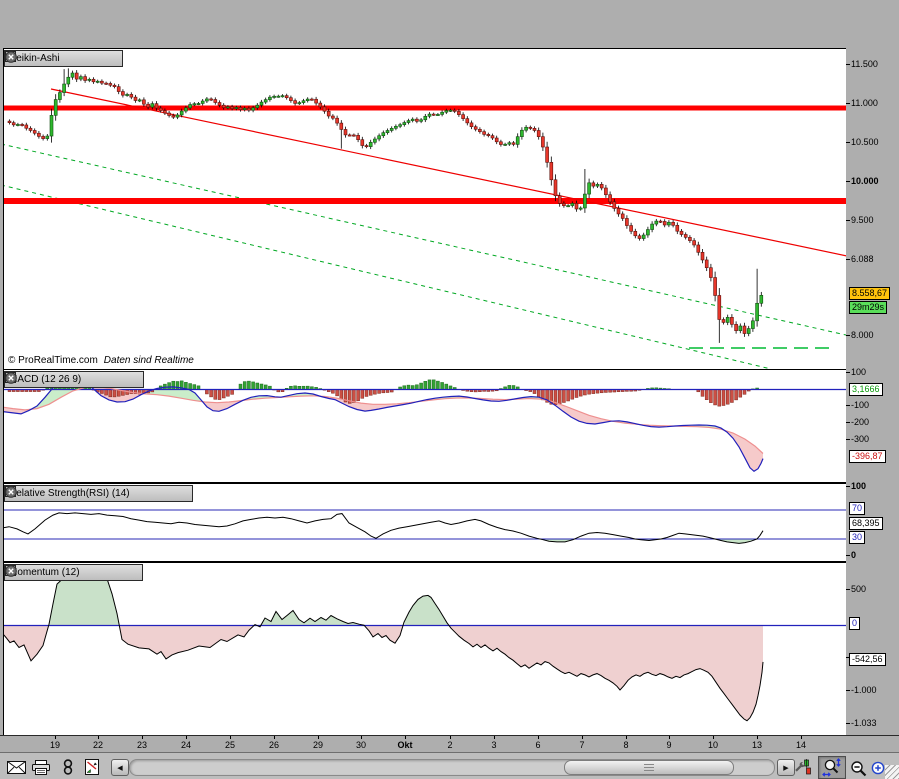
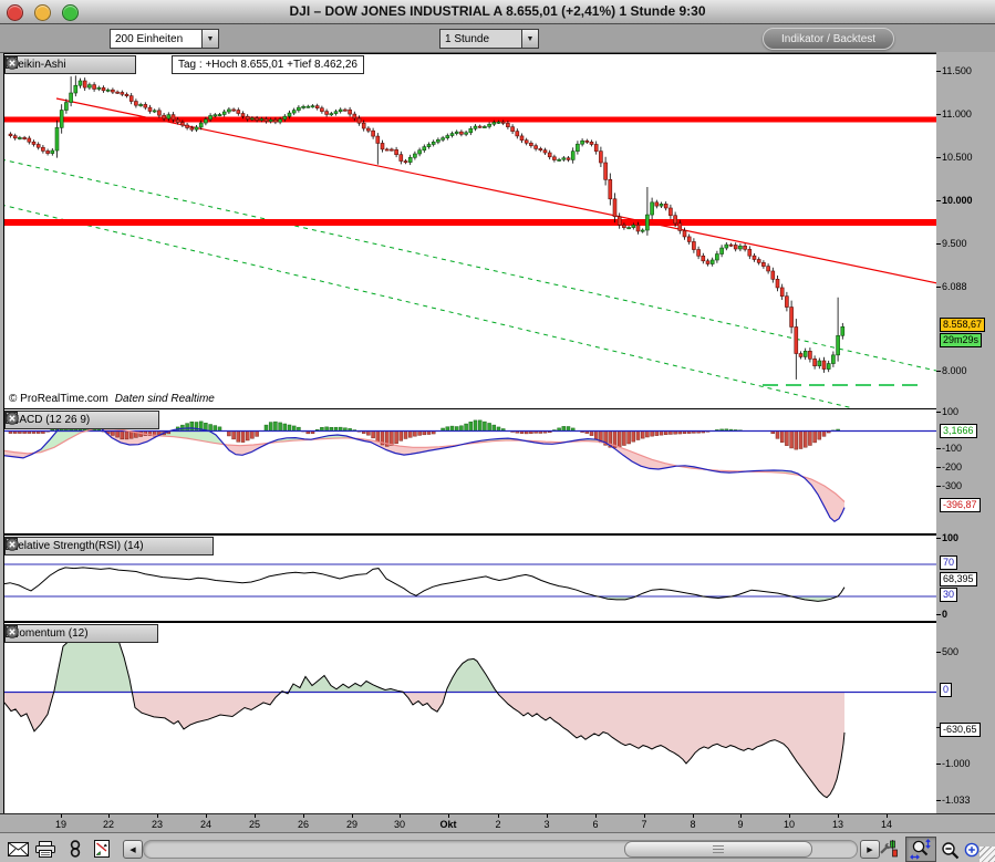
+ DJI – DOW JONES INDUSTRIAL A 8.655,01 (+2,41%) 1 Stunde 9:30
+ 200 Einheiten
+ 1 Stunde
+ Indikator / Backtest
  eikin-Ashi
+ Tag : +Hoch 8.655,01 +Tief 8.462,26
  © ProRealTime.com Daten sind Realtime
  ACD (12 26 9)
  elative Strength(RSI) (14)
  omentum (12)
  11.500
  11.000
  10.500
  10.000
  9.500
  6.088
  8.000
  100
  -100
  -200
  -300
  100
  0
  500
  -1.000
  -1.033
  8.558,67
  29m29s
  3,1666
  -396,87
  70
  30
  68,395
  0
- -542,56
+ -630,65
  19
  22
  23
  24
  25
  26
  29
  30
  Okt
  2
  3
  6
  7
  8
  9
  10
  13
  14
